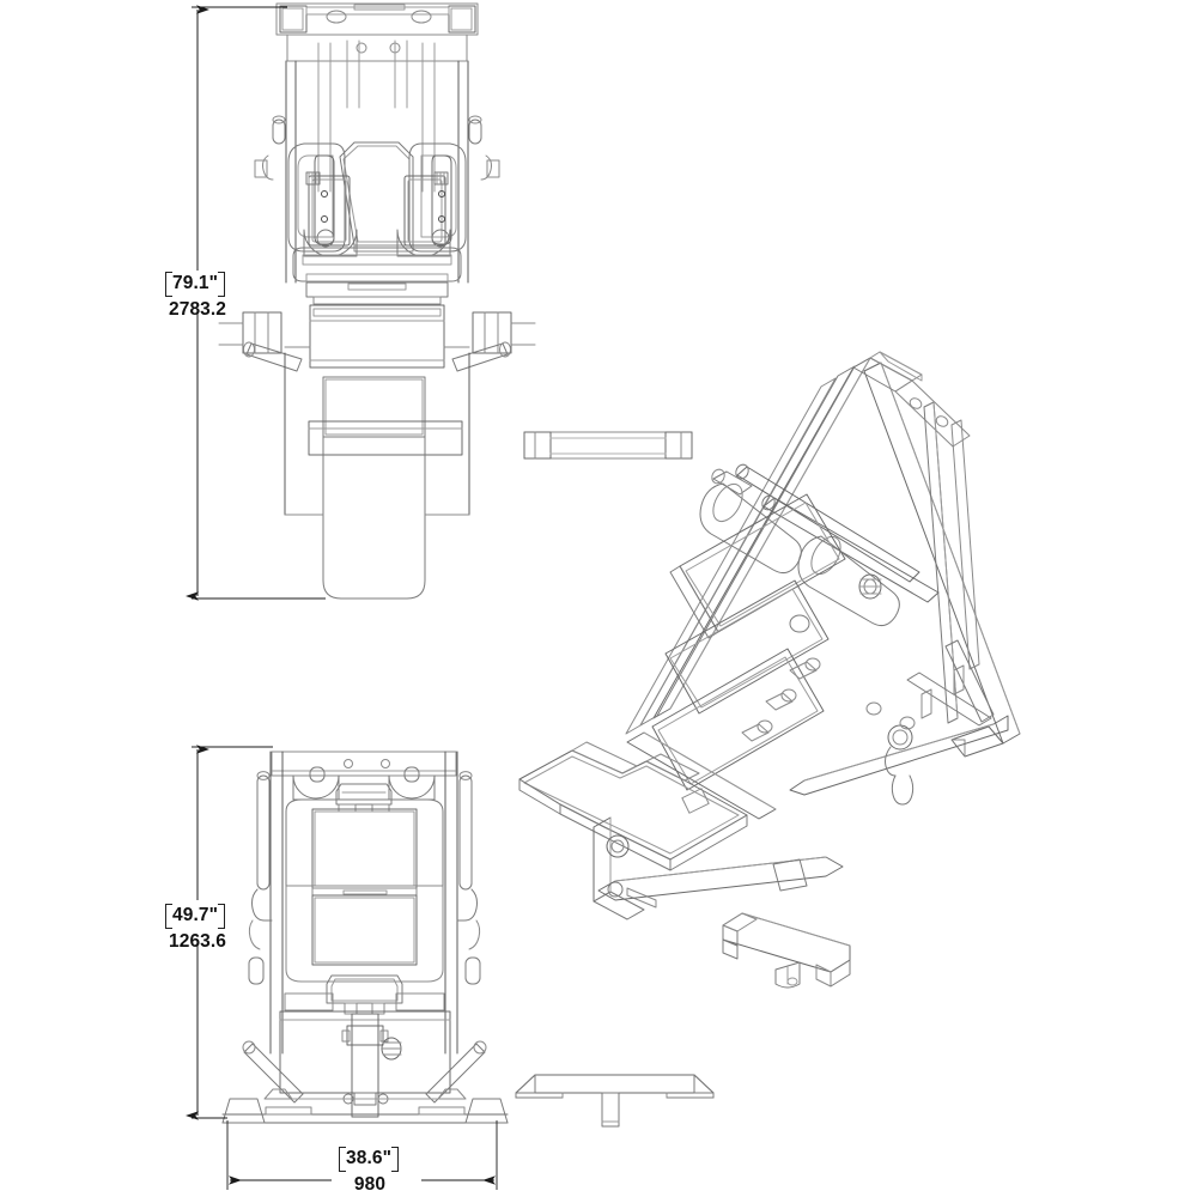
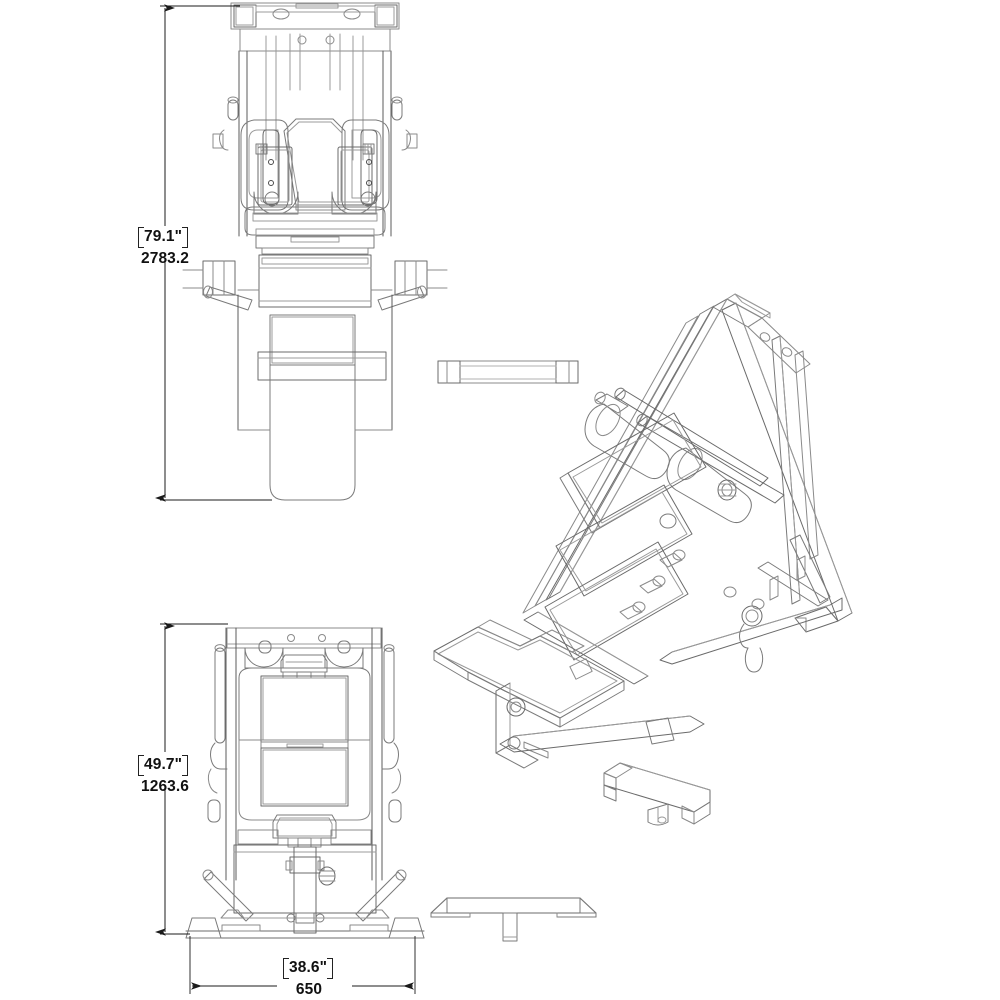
  79.1"
  2783.2
  49.7"
  1263.6
  38.6"
- 980
+ 650
